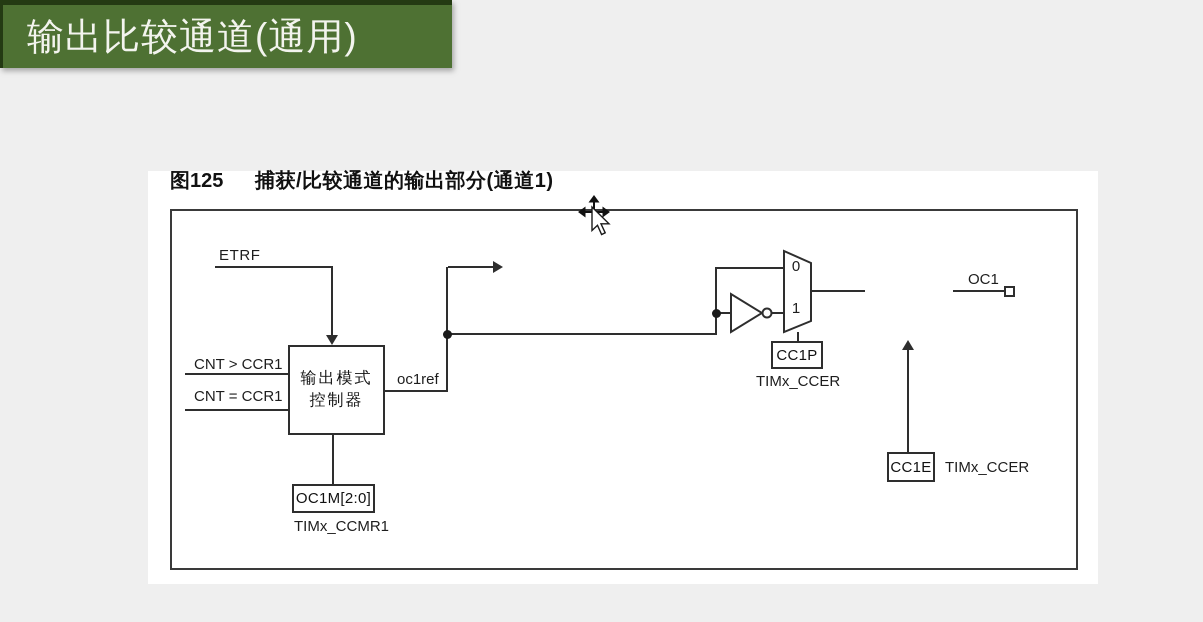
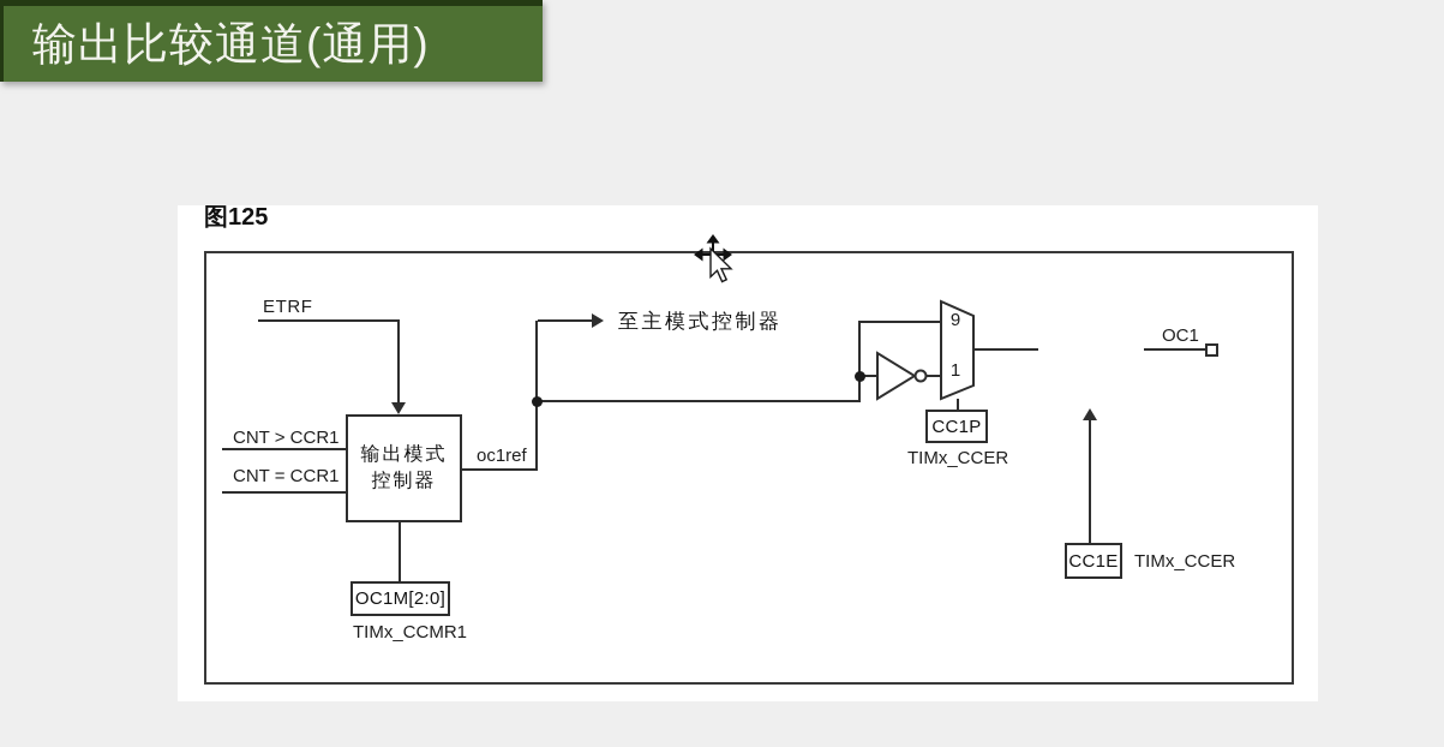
  输出比较通道(通用)
  图125
- 捕获/比较通道的输出部分(通道1)
  输出模式
  控制器
  CC1P
  CC1E
  OC1M[2:0]
- 0
+ 9
  1
  ETRF
  CNT > CCR1
  CNT = CCR1
  oc1ref
+ 至主模式控制器
  TIMx_CCER
  OC1
  TIMx_CCER
  TIMx_CCMR1
